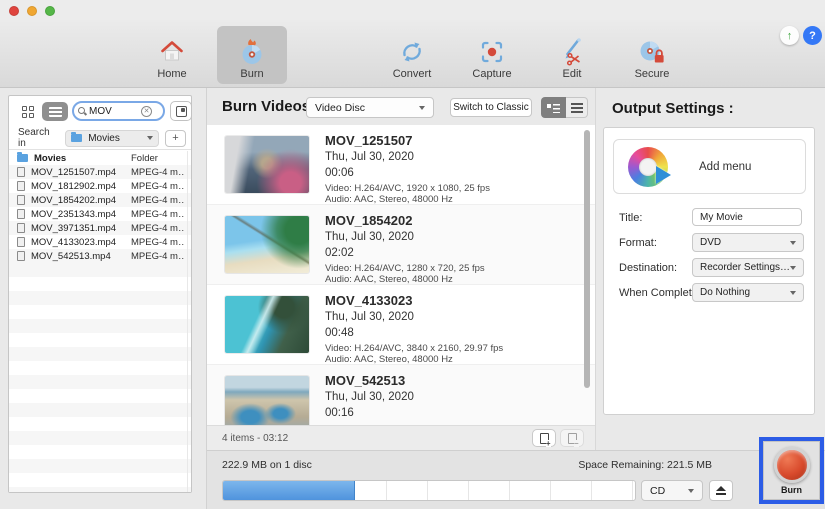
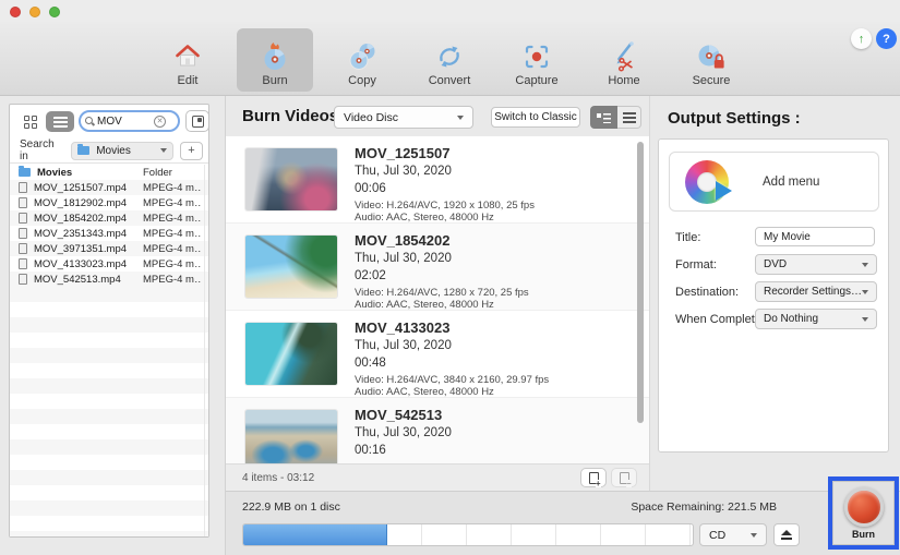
- Home
+ Edit
  Burn
+ Copy
  Convert
  Capture
- Edit
+ Home
  Secure
  ↑
  ?
  MOV
  Search in
  Movies
  +
  Movies
  Folder
  MOV_1251507.mp4
  MPEG-4 m…
  MOV_1812902.mp4
  MPEG-4 m…
  MOV_1854202.mp4
  MPEG-4 m…
  MOV_2351343.mp4
  MPEG-4 m…
  MOV_3971351.mp4
  MPEG-4 m…
  MOV_4133023.mp4
  MPEG-4 m…
  MOV_542513.mp4
  MPEG-4 m…
  Burn Video
  Video Disc
  Switch to Classic
  MOV_1251507
  Thu, Jul 30, 2020
  00:06
  Video: H.264/AVC, 1920 x 1080, 25 fps
  Audio: AAC, Stereo, 48000 Hz
  MOV_1854202
  Thu, Jul 30, 2020
  02:02
  Video: H.264/AVC, 1280 x 720, 25 fps
  Audio: AAC, Stereo, 48000 Hz
  MOV_4133023
  Thu, Jul 30, 2020
  00:48
  Video: H.264/AVC, 3840 x 2160, 29.97 fps
  Audio: AAC, Stereo, 48000 Hz
  MOV_542513
  Thu, Jul 30, 2020
  00:16
  4 items - 03:12
  222.9 MB on 1 disc
  Space Remaining: 221.5 MB
  CD
  Output Settings :
  Add menu
  Title:
  My Movie
  Format:
  DVD
  Destination:
  Recorder Settings…
  When Complet
  Do Nothing
  Burn
